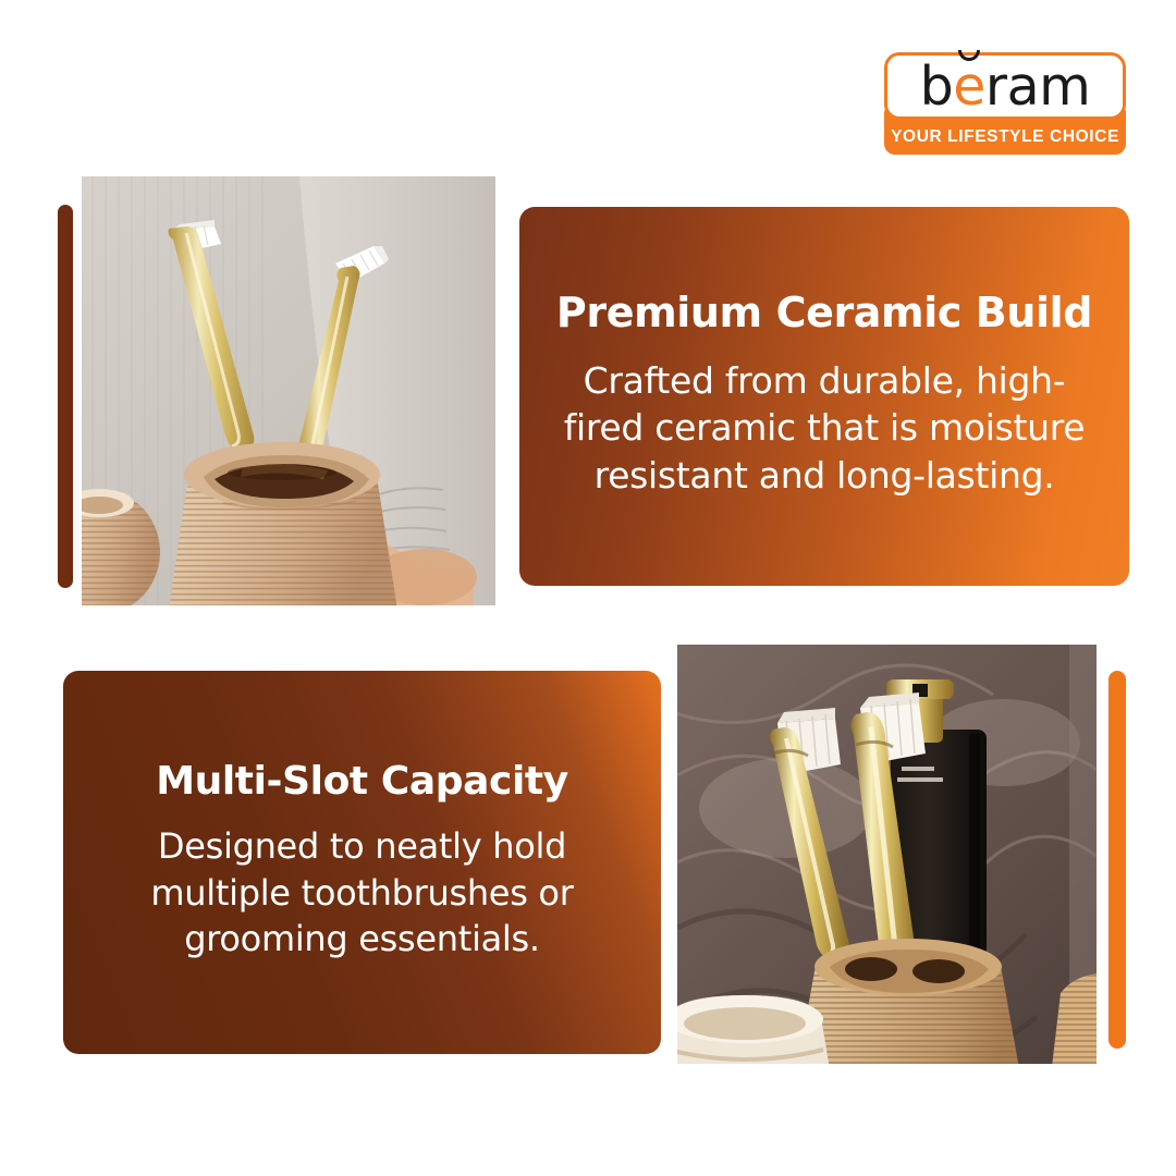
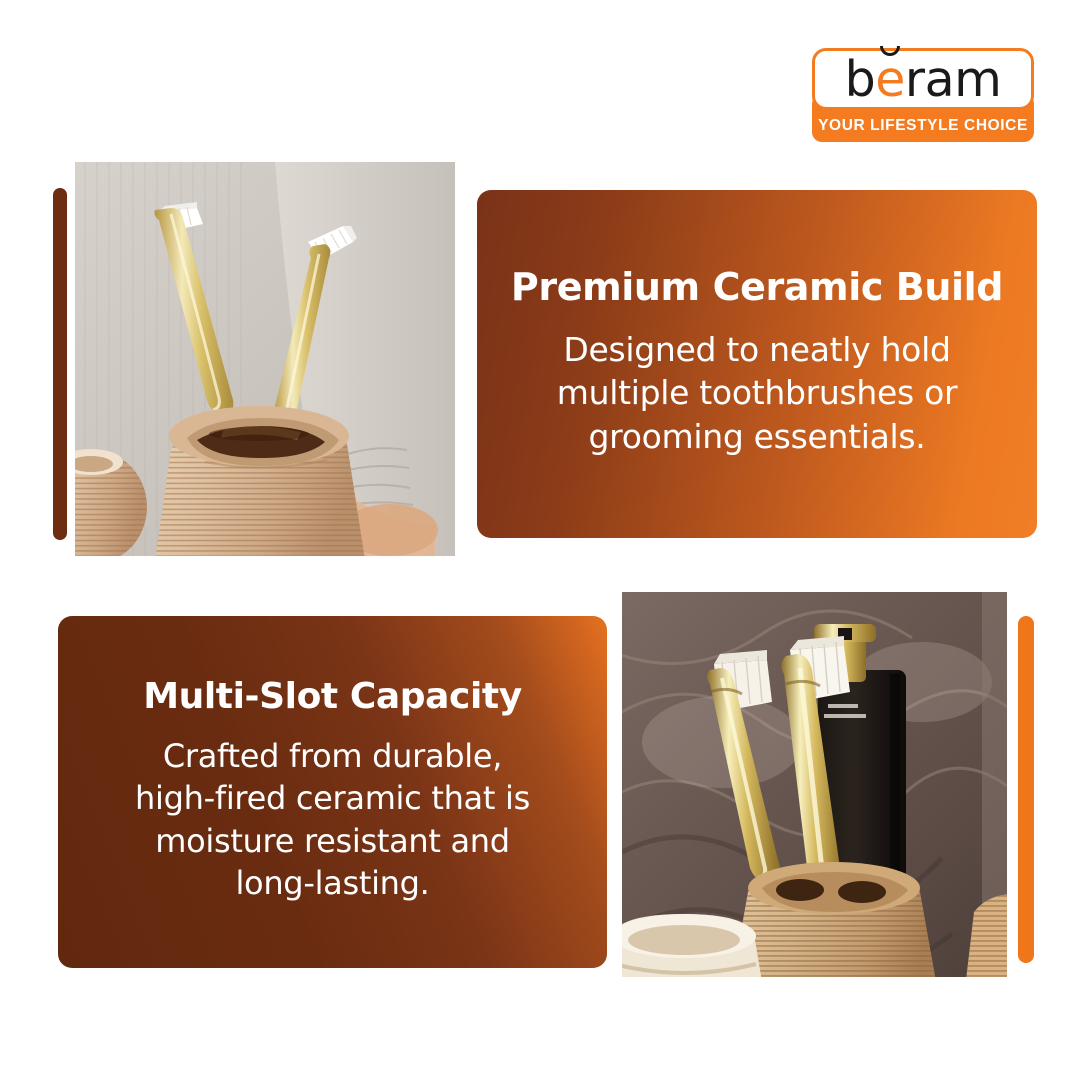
  YOUR LIFESTYLE CHOICE
  b
  e
  ram
  Premium Ceramic Build
- Crafted from durable, high-fired ceramic that is moisture resistant and long-lasting.
+ Designed to neatly hold multiple toothbrushes or grooming essentials.
  Multi-Slot Capacity
- Designed to neatly hold multiple toothbrushes or grooming essentials.
+ Crafted from durable, high-fired ceramic that is moisture resistant and long-lasting.
